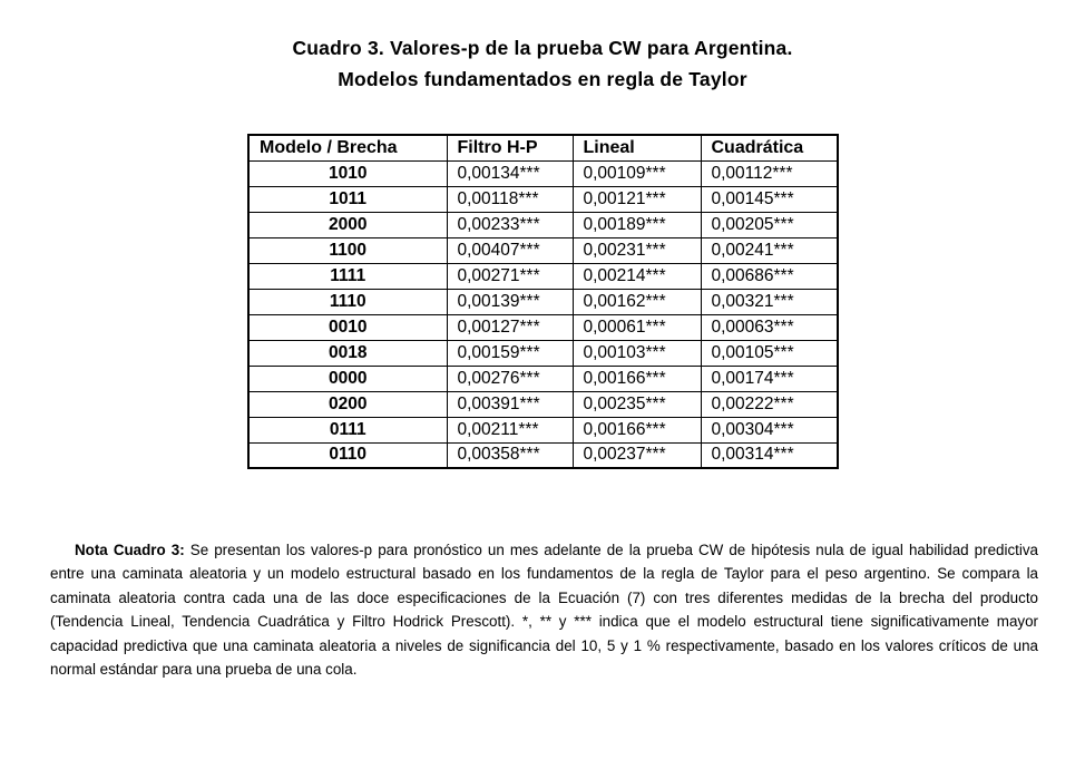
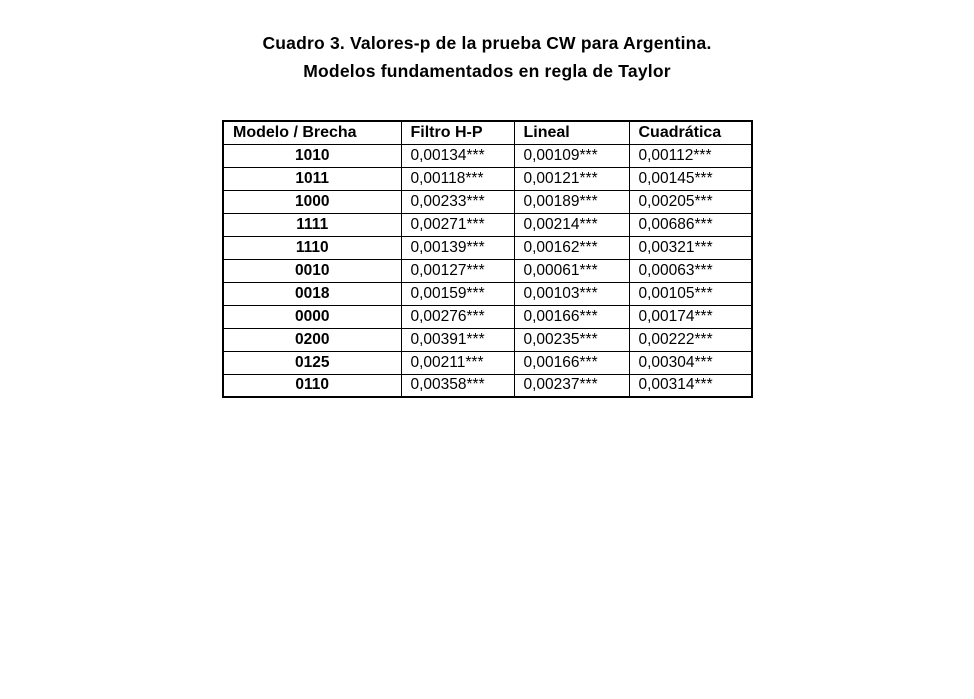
  Cuadro 3. Valores-p de la prueba CW para Argentina.
  Modelos fundamentados en regla de Taylor
  Modelo / Brecha	Filtro H-P	Lineal	Cuadrática
  1010	0,00134***	0,00109***	0,00112***
  1011	0,00118***	0,00121***	0,00145***
- 2000	0,00233***	0,00189***	0,00205***
+ 1000	0,00233***	0,00189***	0,00205***
- 1100	0,00407***	0,00231***	0,00241***
  1111	0,00271***	0,00214***	0,00686***
  1110	0,00139***	0,00162***	0,00321***
  0010	0,00127***	0,00061***	0,00063***
  0018	0,00159***	0,00103***	0,00105***
  0000	0,00276***	0,00166***	0,00174***
  0200	0,00391***	0,00235***	0,00222***
- 0111	0,00211***	0,00166***	0,00304***
+ 0125	0,00211***	0,00166***	0,00304***
  0110	0,00358***	0,00237***	0,00314***
- Nota Cuadro 3: Se presentan los valores-p para pronóstico un mes adelante de la prueba CW de hipótesis nula de igual habilidad predictiva entre una caminata aleatoria y un modelo estructural basado en los fundamentos de la regla de Taylor para el peso argentino. Se compara la caminata aleatoria contra cada una de las doce especificaciones de la Ecuación (7) con tres diferentes medidas de la brecha del producto (Tendencia Lineal, Tendencia Cuadrática y Filtro Hodrick Prescott). *, ** y *** indica que el modelo estructural tiene significativamente mayor capacidad predictiva que una caminata aleatoria a niveles de significancia del 10, 5 y 1 % respectivamente, basado en los valores críticos de una normal estándar para una prueba de una cola.
